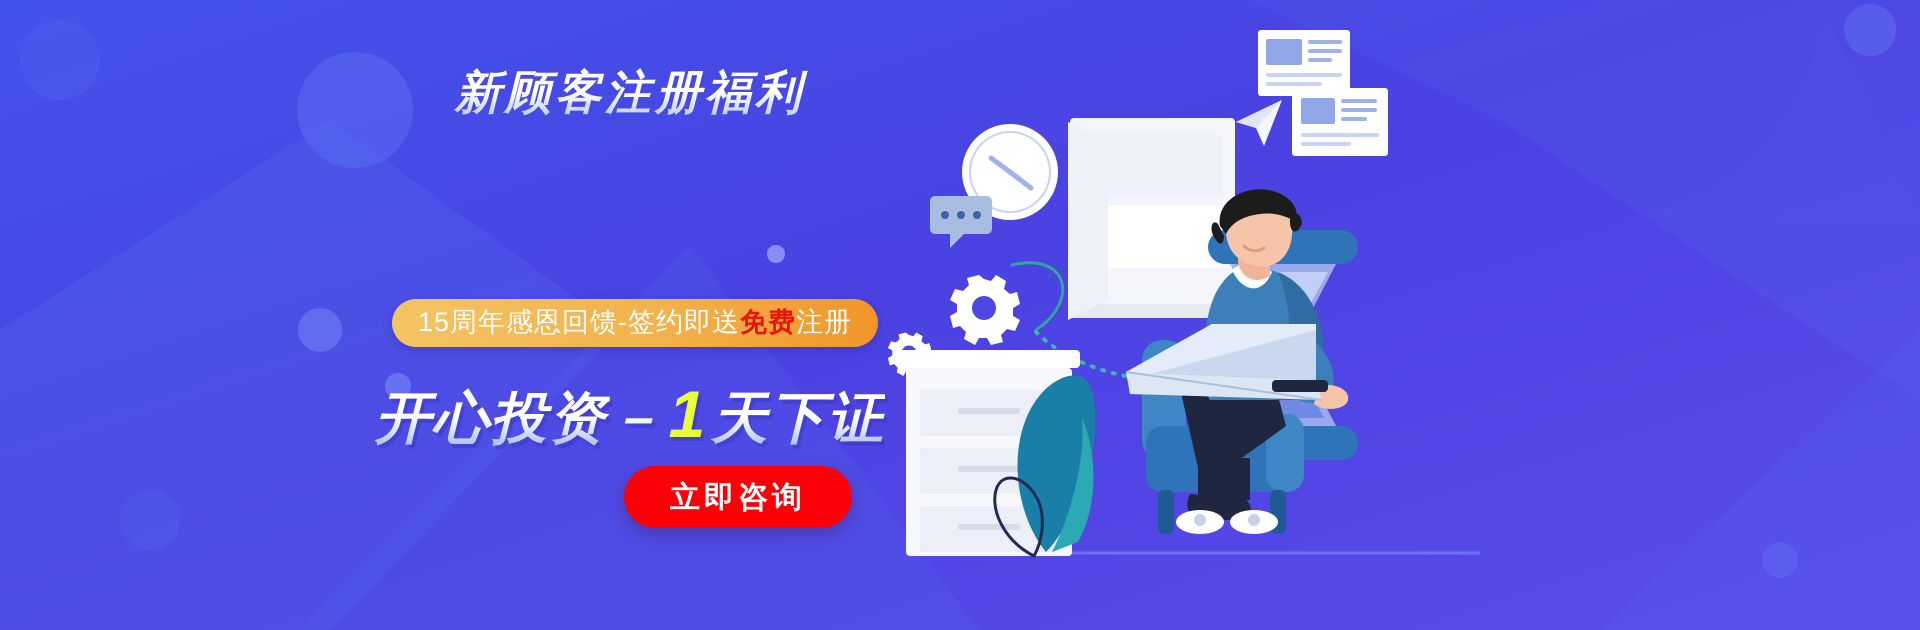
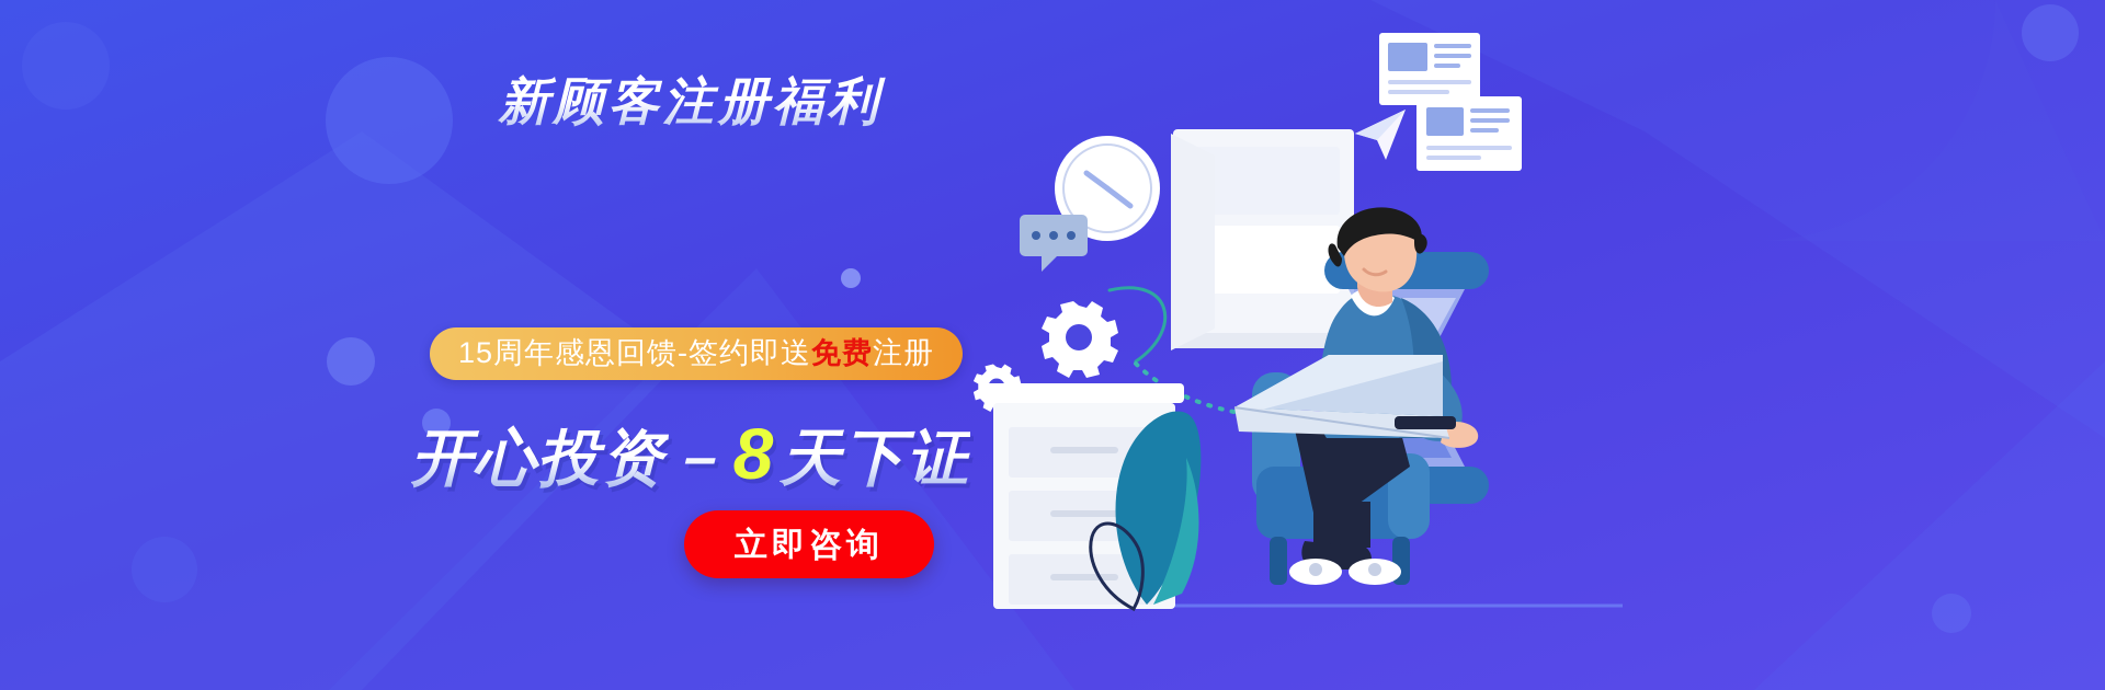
  新顾客注册福利
  15周年感恩回馈-签约即送免费注册
- 开心投资－1天下证
+ 开心投资－8天下证
  立即咨询
